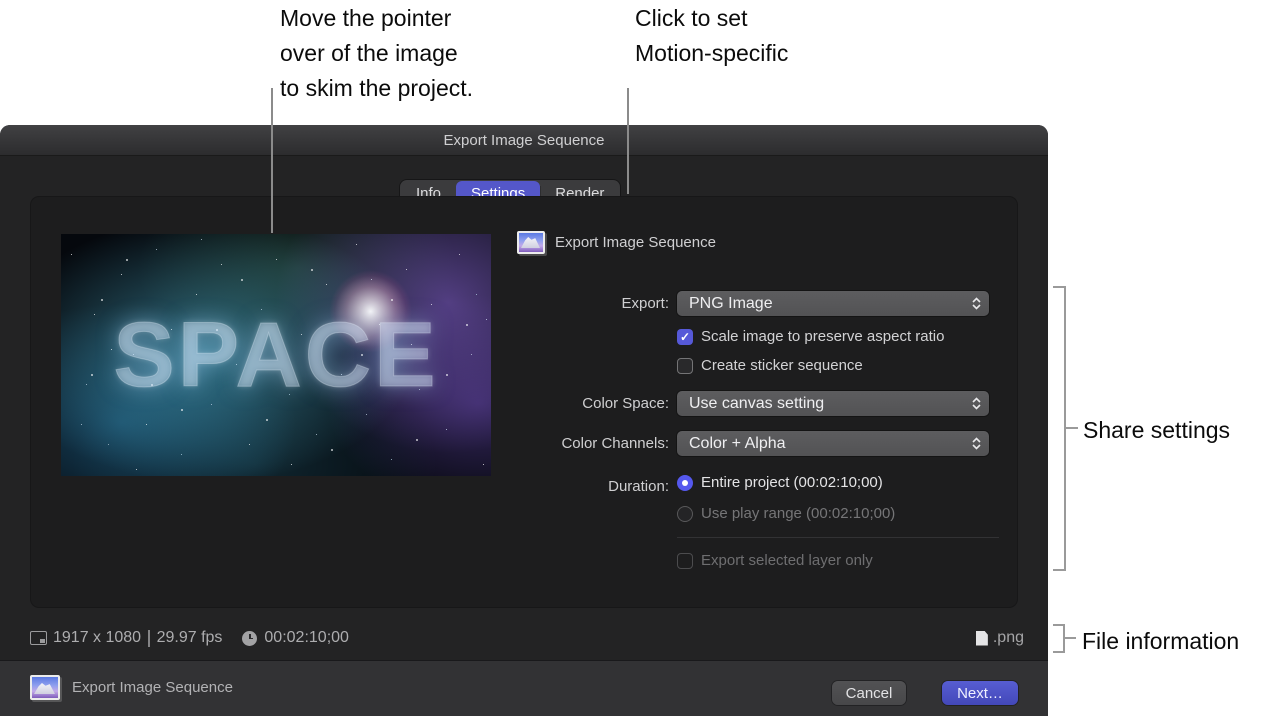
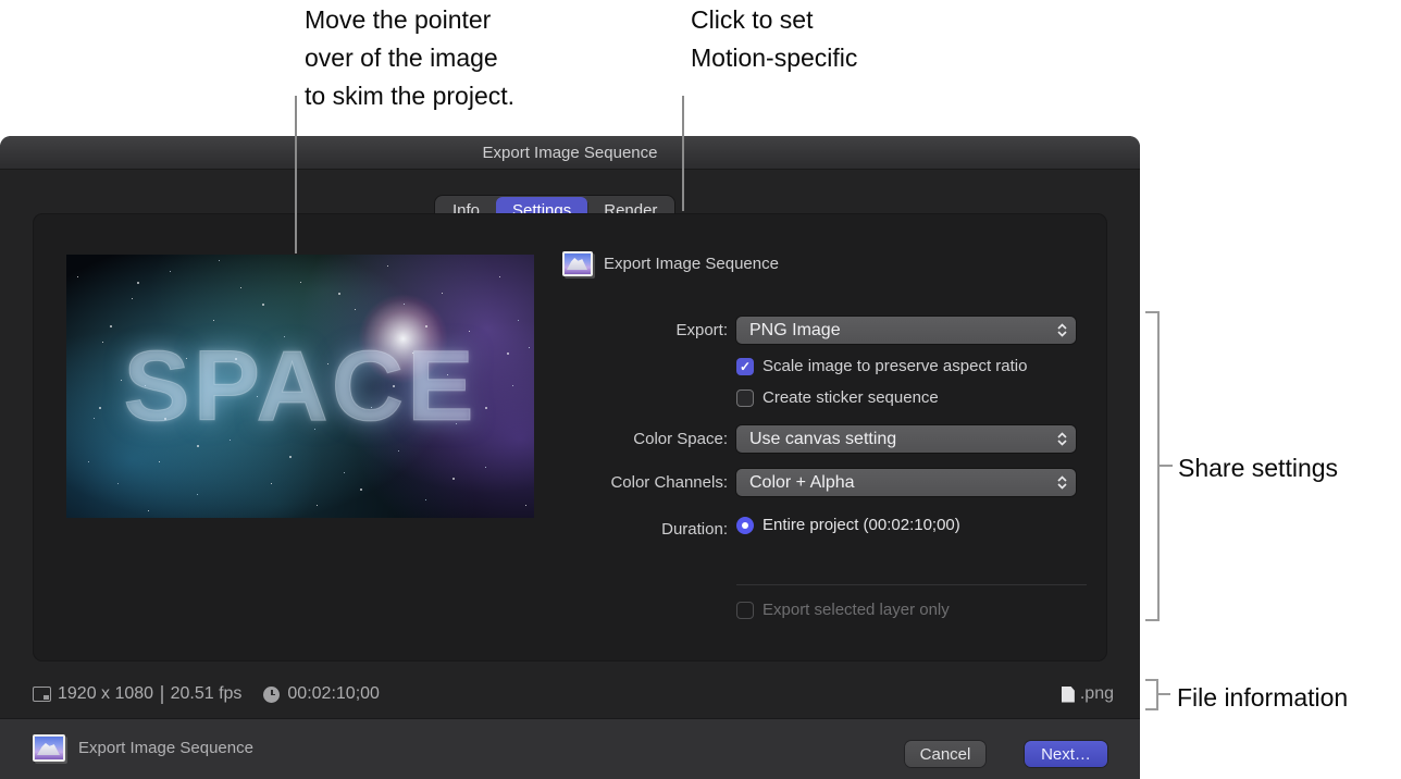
  Move the pointer
  over of the image
  to skim the project.
  Click to set
  Motion-specific
  Export Image Sequence
  Info
  Settings
  Render
  SPACE
  Export Image Sequence
  Export:
  PNG Image
  ✓
  Scale image to preserve aspect ratio
  Create sticker sequence
  Color Space:
  Use canvas setting
  Color Channels:
  Color + Alpha
  Duration:
  Entire project (00:02:10;00)
- Use play range (00:02:10;00)
  Export selected layer only
- 1917 x 1080
+ 1920 x 1080
- 29.97 fps
+ 20.51 fps
  00:02:10;00
  .png
  Export Image Sequence
  Cancel
  Next…
  Share settings
  File information
